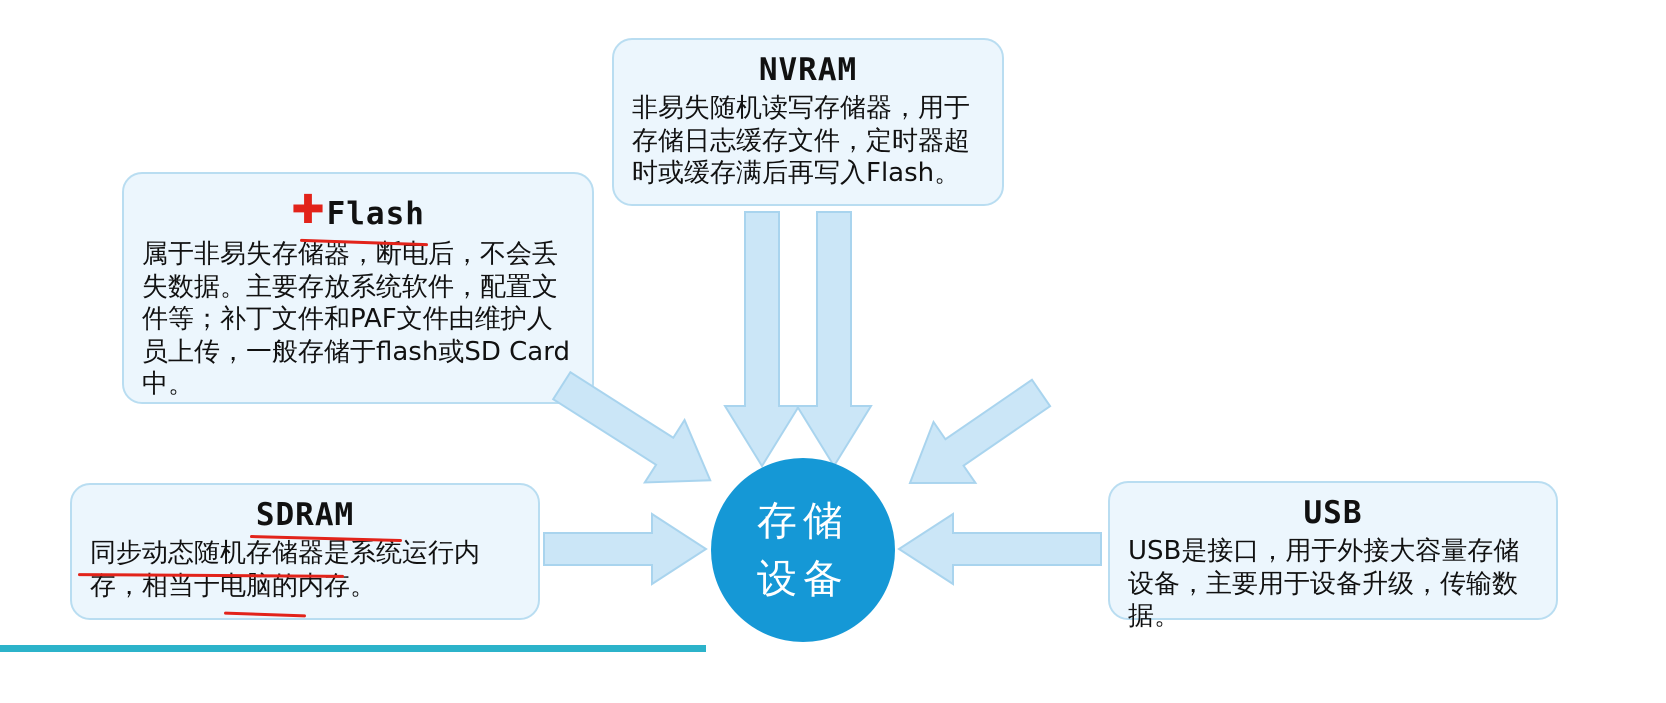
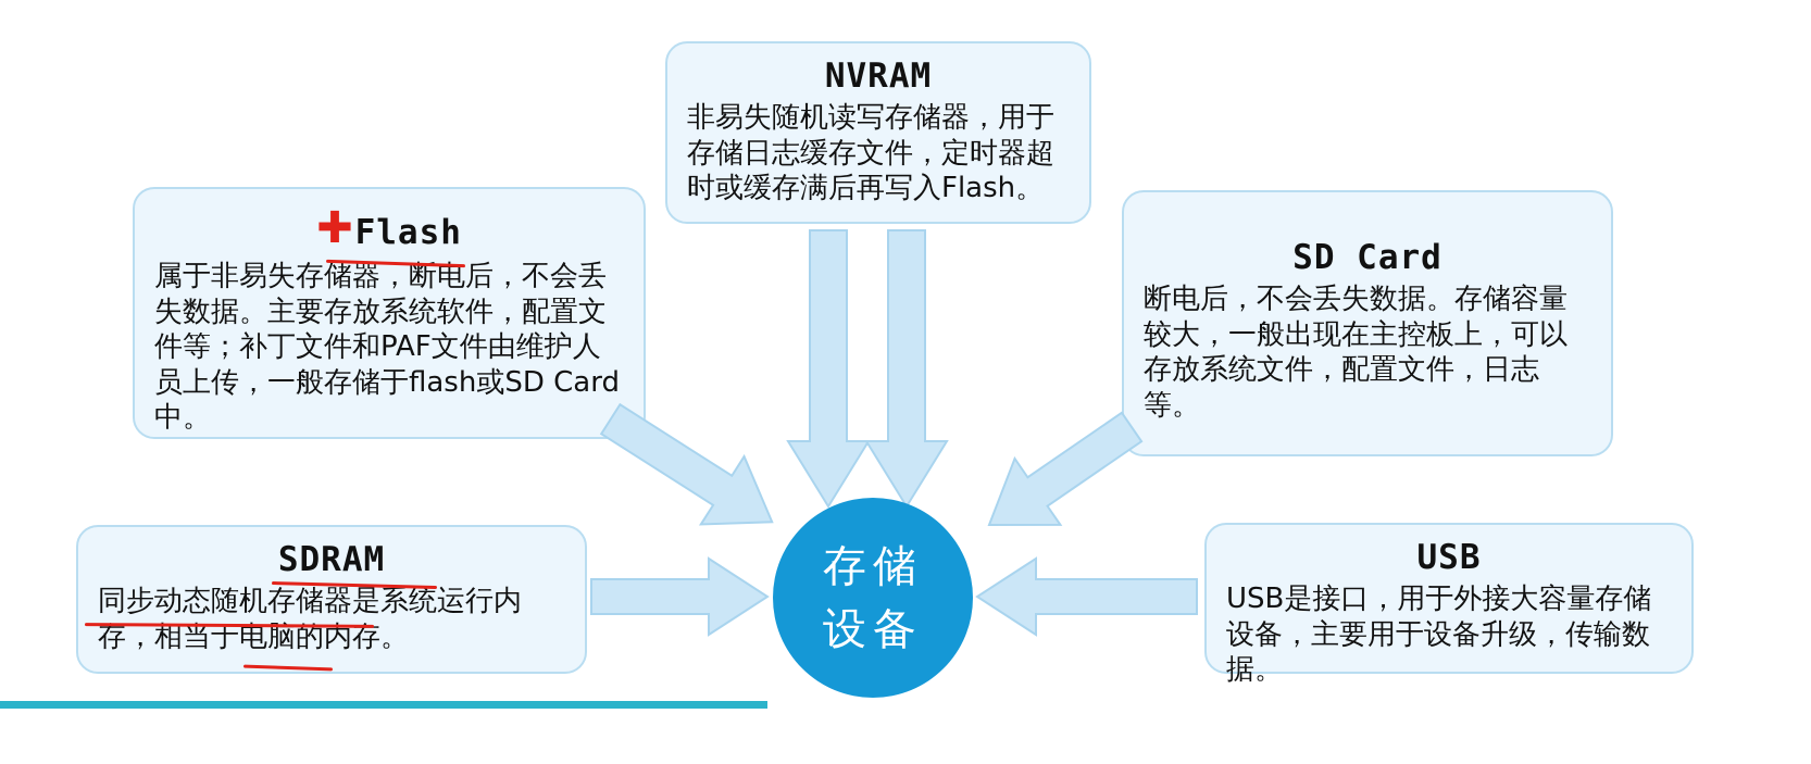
  NVRAM
  非易失随机读写存储器，用于存储日志缓存文件，定时器超时或缓存满后再写入Flash。
  ✚
  Flash
  属于非易失存储器，断电后，不会丢失数据。主要存放系统软件，配置文件等；补丁文件和PAF文件由维护人员上传，一般存储于flash或SD Card中。
+ SD Card
+ 断电后，不会丢失数据。存储容量较大，一般出现在主控板上，可以存放系统文件，配置文件，日志等。
  SDRAM
  同步动态随机存储器是系统运行内存，相当于电脑的内存。
  USB
  USB是接口，用于外接大容量存储设备，主要用于设备升级，传输数据。
  存储
  设备
